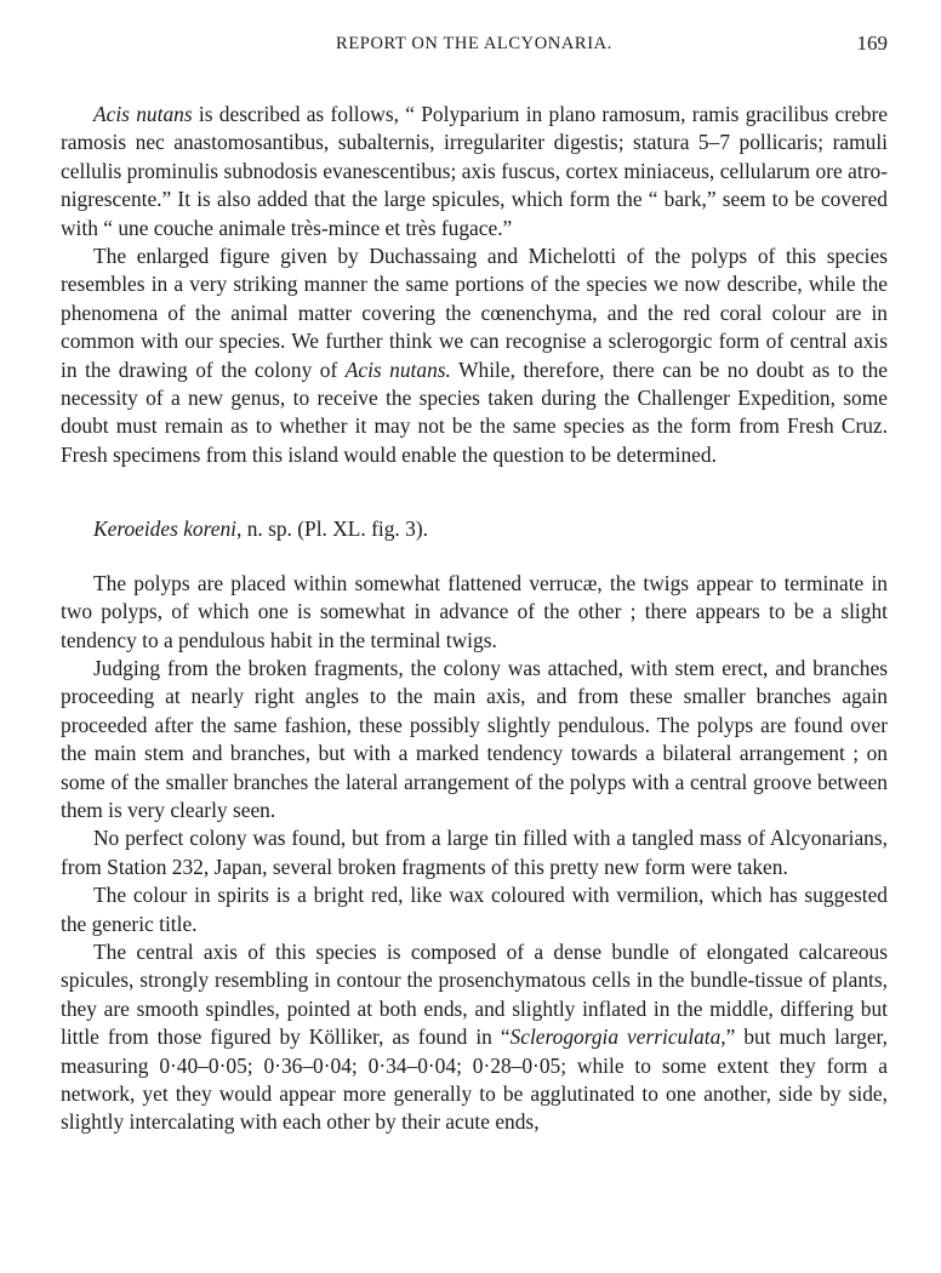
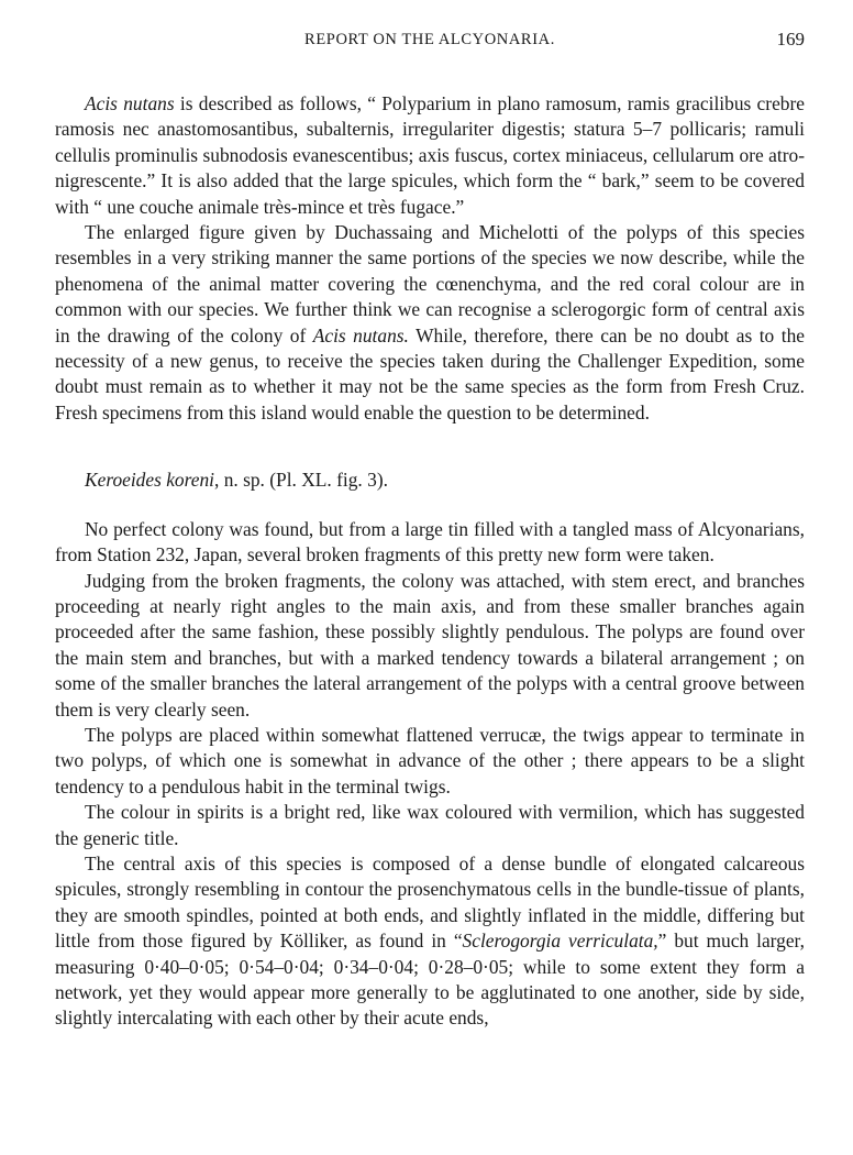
  REPORT ON THE ALCYONARIA.
  169
  Acis nutans is described as follows, “ Polyparium in plano ramosum, ramis gracilibus crebre ramosis nec anastomosantibus, subalternis, irregulariter digestis; statura 5–7 pollicaris; ramuli cellulis prominulis subnodosis evanescentibus; axis fuscus, cortex miniaceus, cellularum ore atro-nigrescente.” It is also added that the large spicules, which form the “ bark,” seem to be covered with “ une couche animale très-mince et très fugace.”
  The enlarged figure given by Duchassaing and Michelotti of the polyps of this species resembles in a very striking manner the same portions of the species we now describe, while the phenomena of the animal matter covering the cœnenchyma, and the red coral colour are in common with our species. We further think we can recognise a sclerogorgic form of central axis in the drawing of the colony of Acis nutans. While, therefore, there can be no doubt as to the necessity of a new genus, to receive the species taken during the Challenger Expedition, some doubt must remain as to whether it may not be the same species as the form from Fresh Cruz. Fresh specimens from this island would enable the question to be determined.
  Keroeides koreni, n. sp. (Pl. XL. fig. 3).
- The polyps are placed within somewhat flattened verrucæ, the twigs appear to terminate in two polyps, of which one is somewhat in advance of the other ; there appears to be a slight tendency to a pendulous habit in the terminal twigs.
+ No perfect colony was found, but from a large tin filled with a tangled mass of Alcyonarians, from Station 232, Japan, several broken fragments of this pretty new form were taken.
  Judging from the broken fragments, the colony was attached, with stem erect, and branches proceeding at nearly right angles to the main axis, and from these smaller branches again proceeded after the same fashion, these possibly slightly pendulous. The polyps are found over the main stem and branches, but with a marked tendency towards a bilateral arrangement ; on some of the smaller branches the lateral arrangement of the polyps with a central groove between them is very clearly seen.
- No perfect colony was found, but from a large tin filled with a tangled mass of Alcyonarians, from Station 232, Japan, several broken fragments of this pretty new form were taken.
+ The polyps are placed within somewhat flattened verrucæ, the twigs appear to terminate in two polyps, of which one is somewhat in advance of the other ; there appears to be a slight tendency to a pendulous habit in the terminal twigs.
  The colour in spirits is a bright red, like wax coloured with vermilion, which has suggested the generic title.
- The central axis of this species is composed of a dense bundle of elongated calcareous spicules, strongly resembling in contour the prosenchymatous cells in the bundle-tissue of plants, they are smooth spindles, pointed at both ends, and slightly inflated in the middle, differing but little from those figured by Kölliker, as found in “Sclerogorgia verriculata,” but much larger, measuring 0·40–0·05; 0·36–0·04; 0·34–0·04; 0·28–0·05; while to some extent they form a network, yet they would appear more generally to be agglutinated to one another, side by side, slightly intercalating with each other by their acute ends,
+ The central axis of this species is composed of a dense bundle of elongated calcareous spicules, strongly resembling in contour the prosenchymatous cells in the bundle-tissue of plants, they are smooth spindles, pointed at both ends, and slightly inflated in the middle, differing but little from those figured by Kölliker, as found in “Sclerogorgia verriculata,” but much larger, measuring 0·40–0·05; 0·54–0·04; 0·34–0·04; 0·28–0·05; while to some extent they form a network, yet they would appear more generally to be agglutinated to one another, side by side, slightly intercalating with each other by their acute ends,
